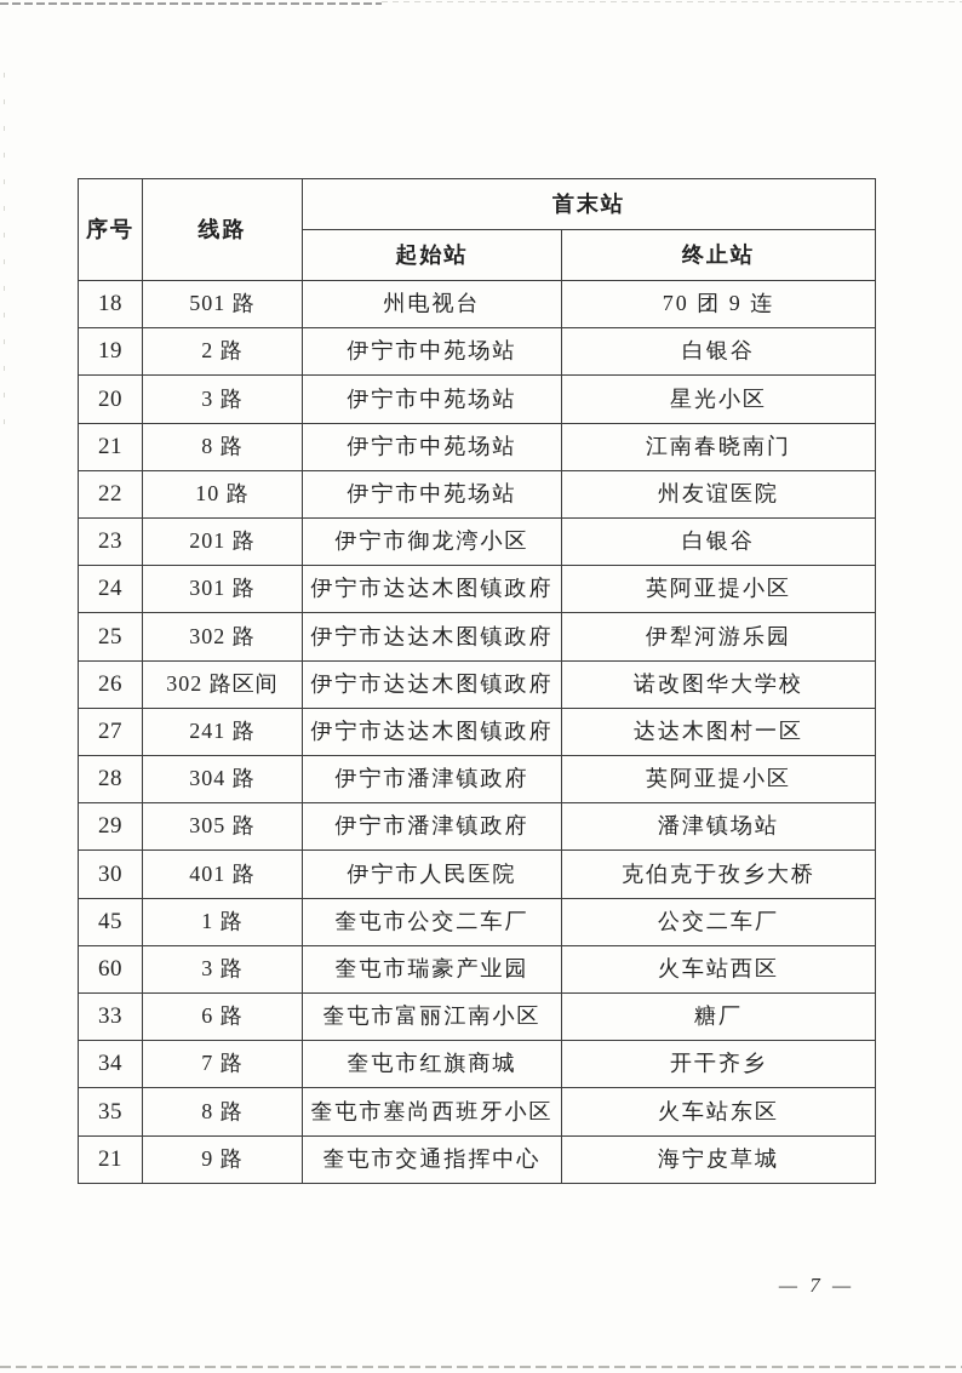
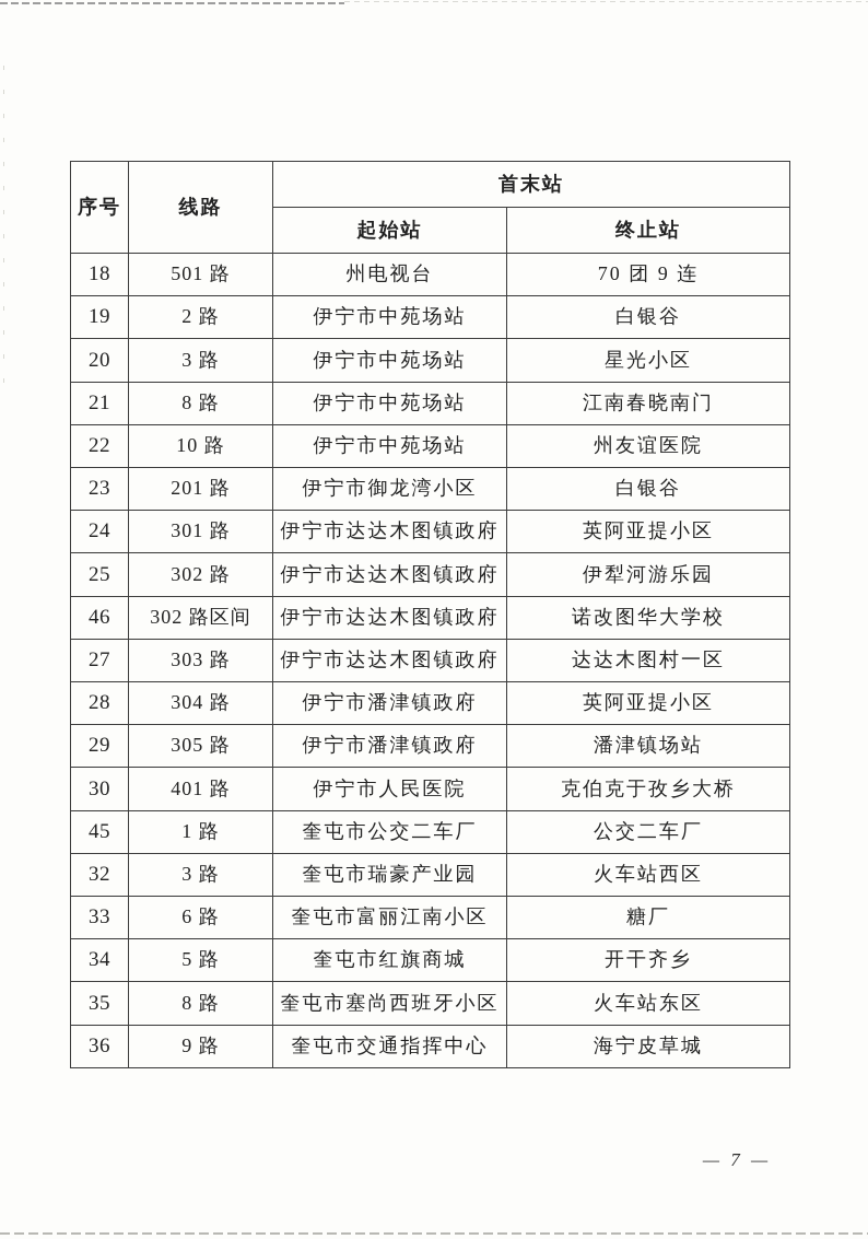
  序号	线路	首末站
  起始站	终止站
  18	501 路	州电视台	70 团 9 连
  19	2 路	伊宁市中苑场站	白银谷
  20	3 路	伊宁市中苑场站	星光小区
  21	8 路	伊宁市中苑场站	江南春晓南门
  22	10 路	伊宁市中苑场站	州友谊医院
  23	201 路	伊宁市御龙湾小区	白银谷
  24	301 路	伊宁市达达木图镇政府	英阿亚提小区
  25	302 路	伊宁市达达木图镇政府	伊犁河游乐园
- 26	302 路区间	伊宁市达达木图镇政府	诺改图华大学校
+ 46	302 路区间	伊宁市达达木图镇政府	诺改图华大学校
- 27	241 路	伊宁市达达木图镇政府	达达木图村一区
+ 27	303 路	伊宁市达达木图镇政府	达达木图村一区
  28	304 路	伊宁市潘津镇政府	英阿亚提小区
  29	305 路	伊宁市潘津镇政府	潘津镇场站
  30	401 路	伊宁市人民医院	克伯克于孜乡大桥
  45	1 路	奎屯市公交二车厂	公交二车厂
- 60	3 路	奎屯市瑞豪产业园	火车站西区
+ 32	3 路	奎屯市瑞豪产业园	火车站西区
  33	6 路	奎屯市富丽江南小区	糖厂
- 34	7 路	奎屯市红旗商城	开干齐乡
+ 34	5 路	奎屯市红旗商城	开干齐乡
  35	8 路	奎屯市塞尚西班牙小区	火车站东区
- 21	9 路	奎屯市交通指挥中心	海宁皮草城
+ 36	9 路	奎屯市交通指挥中心	海宁皮草城
  — 7 —
